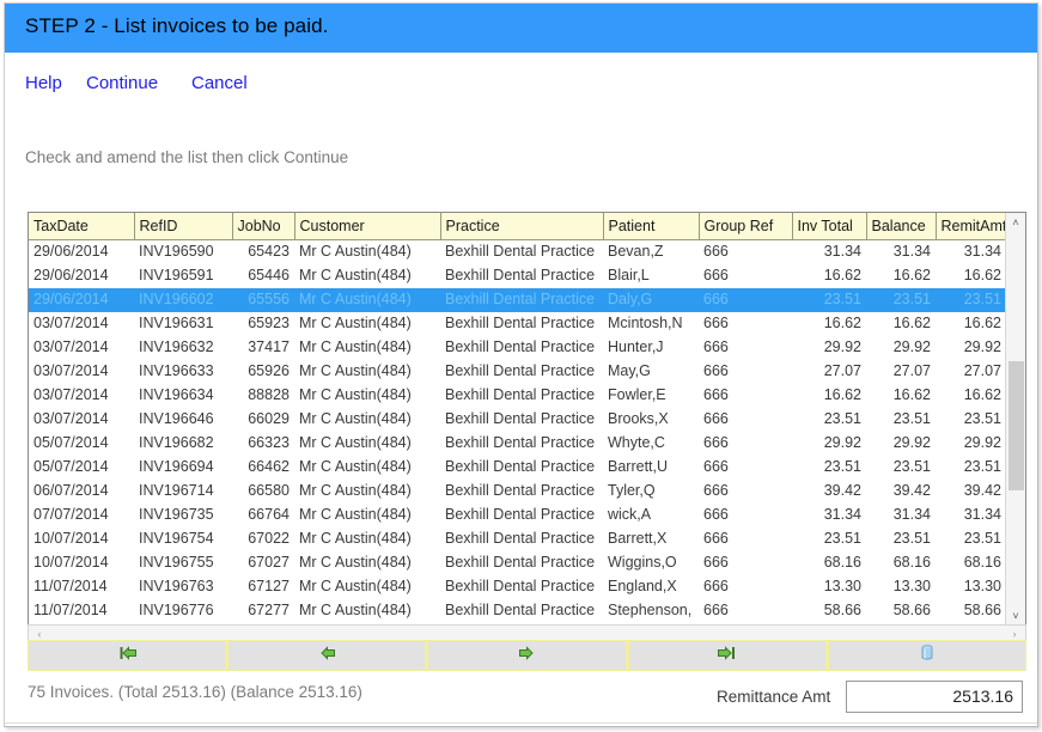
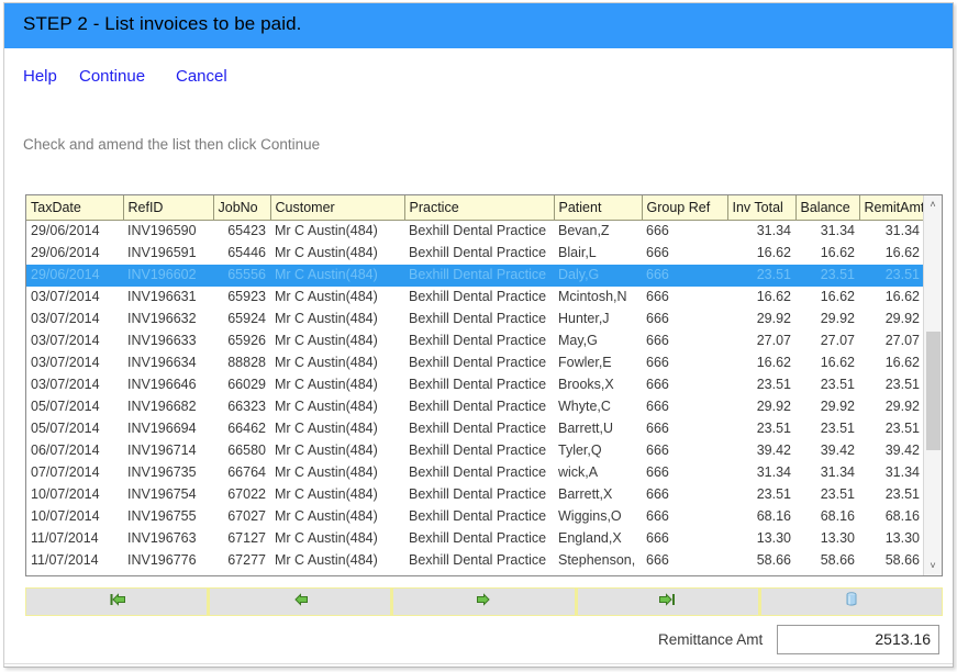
  STEP 2 - List invoices to be paid.
  Help
  Continue
  Cancel
  Check and amend the list then click Continue
  TaxDate	RefID	JobNo	Customer	Practice	Patient	Group Ref	Inv Total	Balance	RemitAm
  29/06/2014	INV196590	65423	Mr C Austin(484)	Bexhill Dental Practice	Bevan,Z	666	31.34	31.34	31.34
  29/06/2014	INV196591	65446	Mr C Austin(484)	Bexhill Dental Practice	Blair,L	666	16.62	16.62	16.62
  29/06/2014	INV196602	65556	Mr C Austin(484)	Bexhill Dental Practice	Daly,G	666	23.51	23.51	23.51
  03/07/2014	INV196631	65923	Mr C Austin(484)	Bexhill Dental Practice	Mcintosh,N	666	16.62	16.62	16.62
- 03/07/2014	INV196632	37417	Mr C Austin(484)	Bexhill Dental Practice	Hunter,J	666	29.92	29.92	29.92
+ 03/07/2014	INV196632	65924	Mr C Austin(484)	Bexhill Dental Practice	Hunter,J	666	29.92	29.92	29.92
  03/07/2014	INV196633	65926	Mr C Austin(484)	Bexhill Dental Practice	May,G	666	27.07	27.07	27.07
  03/07/2014	INV196634	88828	Mr C Austin(484)	Bexhill Dental Practice	Fowler,E	666	16.62	16.62	16.62
  03/07/2014	INV196646	66029	Mr C Austin(484)	Bexhill Dental Practice	Brooks,X	666	23.51	23.51	23.51
  05/07/2014	INV196682	66323	Mr C Austin(484)	Bexhill Dental Practice	Whyte,C	666	29.92	29.92	29.92
  05/07/2014	INV196694	66462	Mr C Austin(484)	Bexhill Dental Practice	Barrett,U	666	23.51	23.51	23.51
  06/07/2014	INV196714	66580	Mr C Austin(484)	Bexhill Dental Practice	Tyler,Q	666	39.42	39.42	39.42
  07/07/2014	INV196735	66764	Mr C Austin(484)	Bexhill Dental Practice	wick,A	666	31.34	31.34	31.34
  10/07/2014	INV196754	67022	Mr C Austin(484)	Bexhill Dental Practice	Barrett,X	666	23.51	23.51	23.51
  10/07/2014	INV196755	67027	Mr C Austin(484)	Bexhill Dental Practice	Wiggins,O	666	68.16	68.16	68.16
  11/07/2014	INV196763	67127	Mr C Austin(484)	Bexhill Dental Practice	England,X	666	13.30	13.30	13.30
  11/07/2014	INV196776	67277	Mr C Austin(484)	Bexhill Dental Practice	Stephenson,	666	58.66	58.66	58.66
  ˄
  ˅
- ‹
- ›
- 75 Invoices. (Total 2513.16) (Balance 2513.16)
  Remittance Amt
  2513.16
